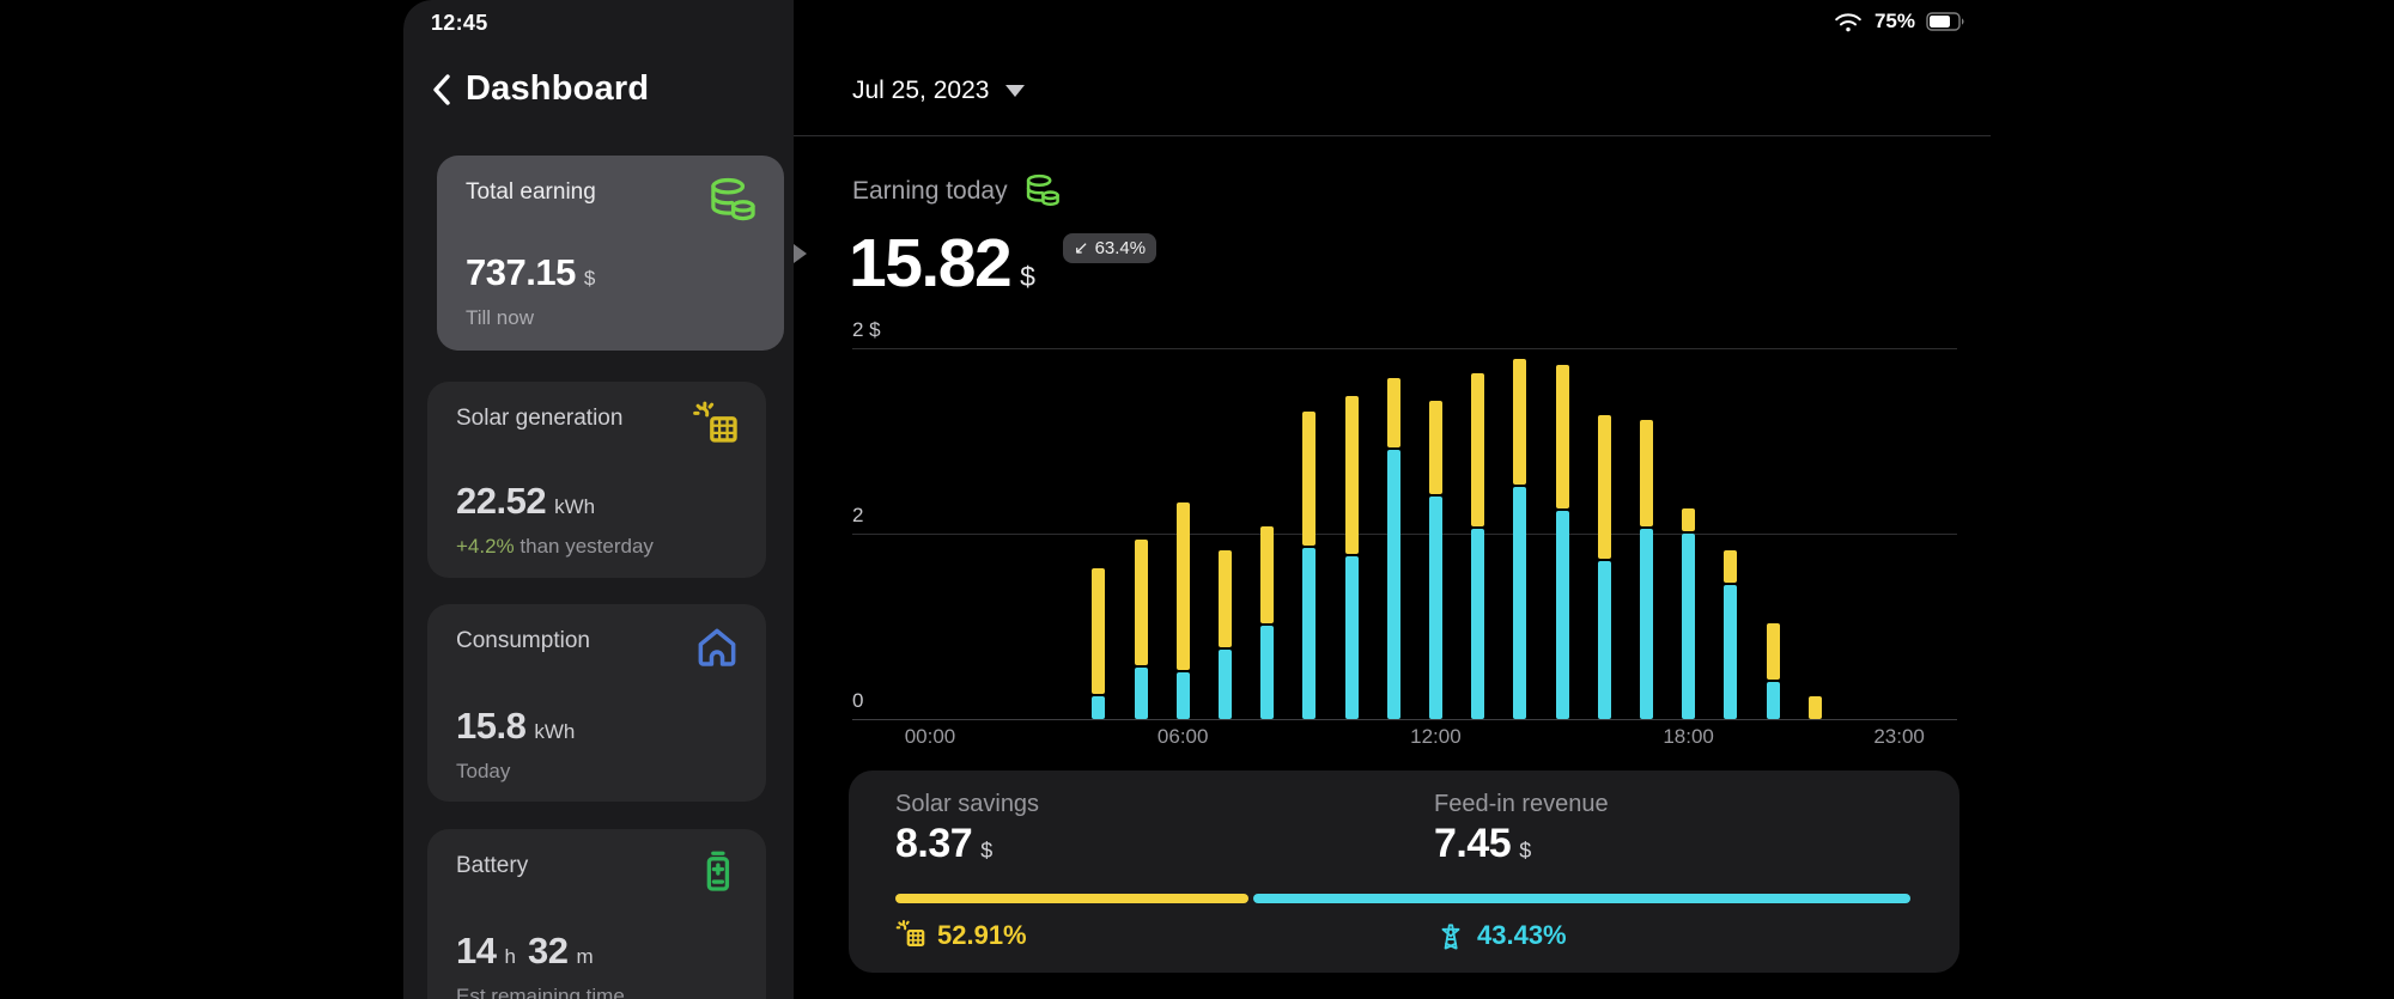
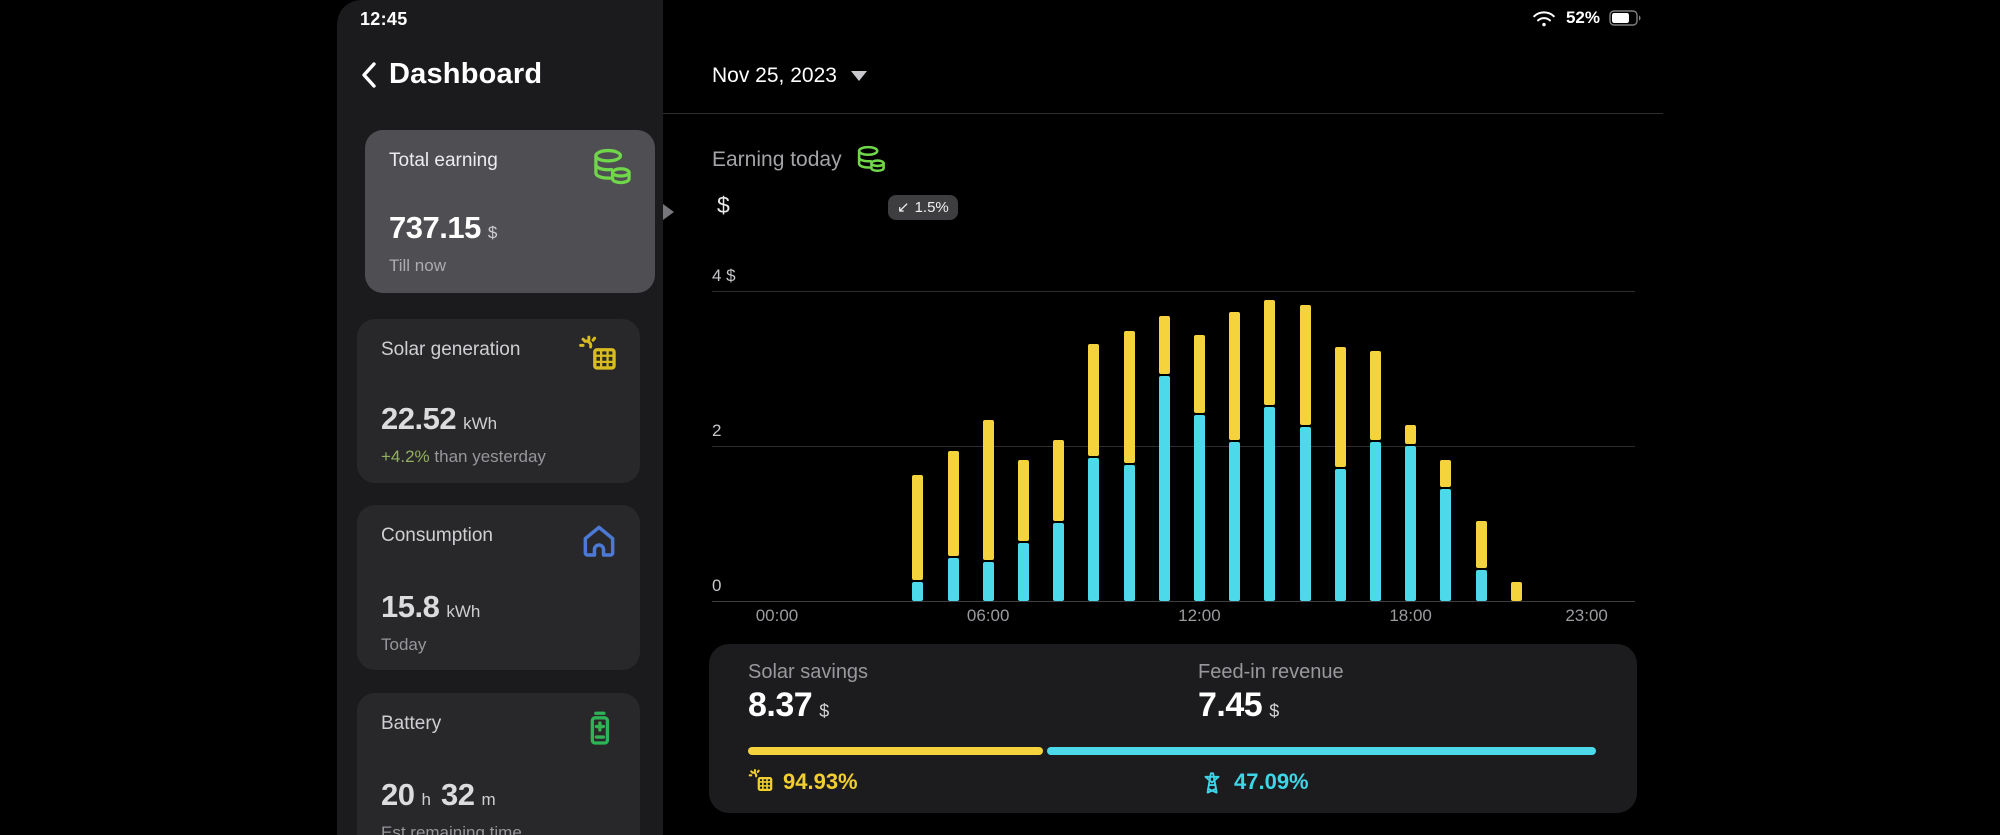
  12:45
  Dashboard
  Total earning
  737.15
  $
  Till now
  Solar generation
  22.52
  kWh
  +4.2% than yesterday
  Consumption
  15.8
  kWh
  Today
  Battery
- 14
+ 20
  h
  32
  m
  Est remaining time
- 75%
+ 52%
- Jul 25, 2023
+ Nov 25, 2023
  Earning today
- 15.82
  $
  ↙
- 63.4%
+ 1.5%
- 2 $
+ 4 $
  2
  0
  00:00
  06:00
  12:00
  18:00
  23:00
  Solar savings
  8.37
  $
  Feed-in revenue
  7.45
  $
- 52.91%
+ 94.93%
- 43.43%
+ 47.09%
